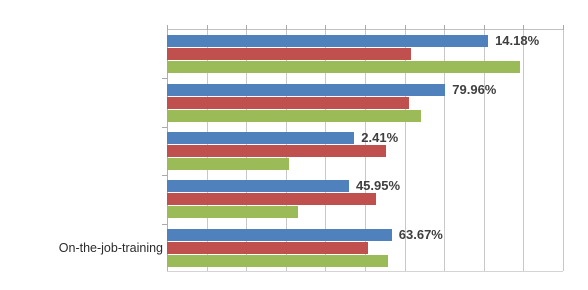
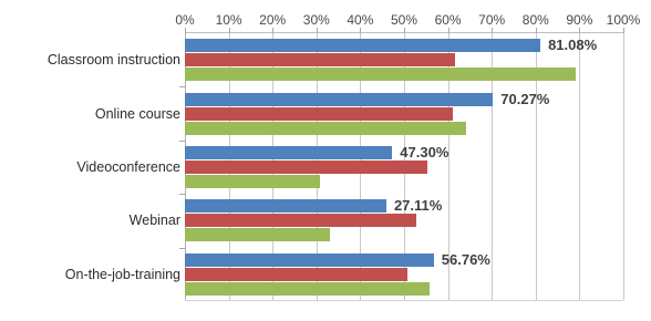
+ 0%
+ 10%
+ 20%
+ 30%
+ 40%
+ 50%
+ 60%
+ 70%
+ 80%
+ 90%
+ 100%
+ Classroom instruction
+ Online course
+ Videoconference
+ Webinar
  On-the-job-training
- 14.18%
+ 81.08%
- 79.96%
+ 70.27%
- 2.41%
+ 47.30%
- 45.95%
+ 27.11%
- 63.67%
+ 56.76%
